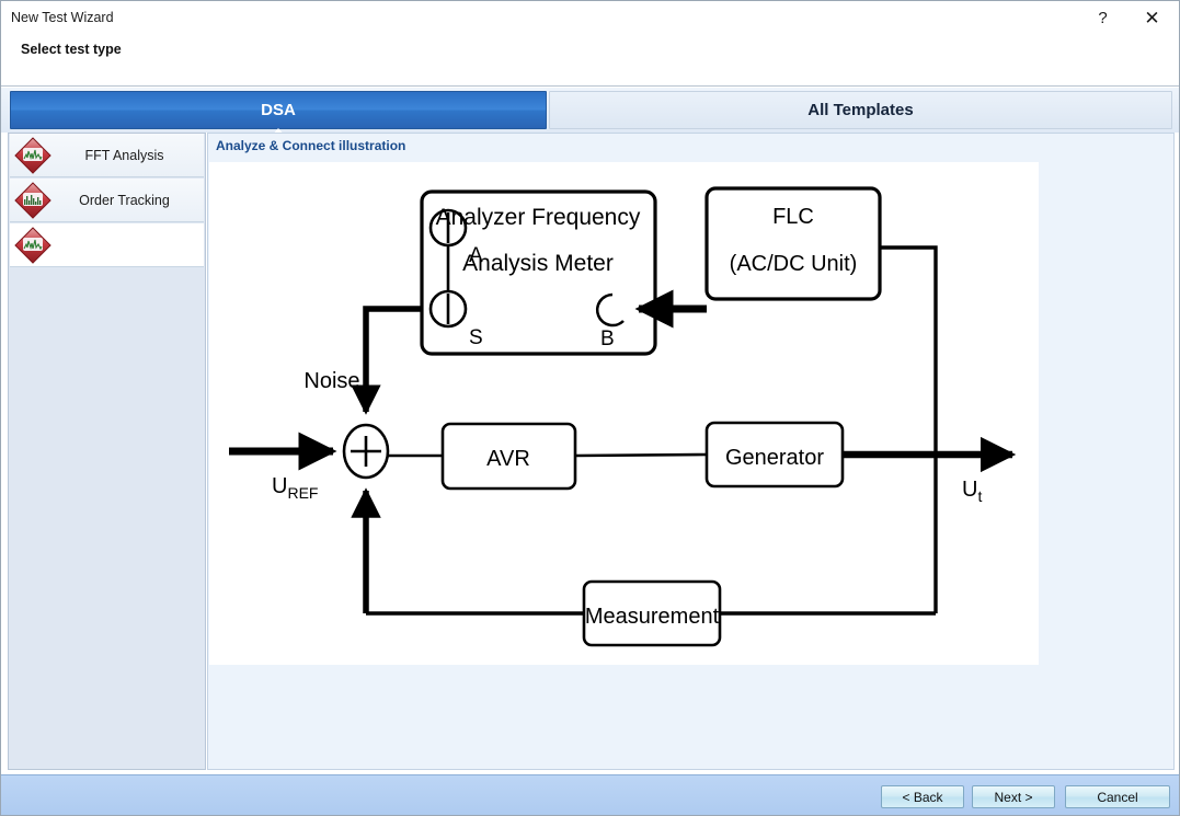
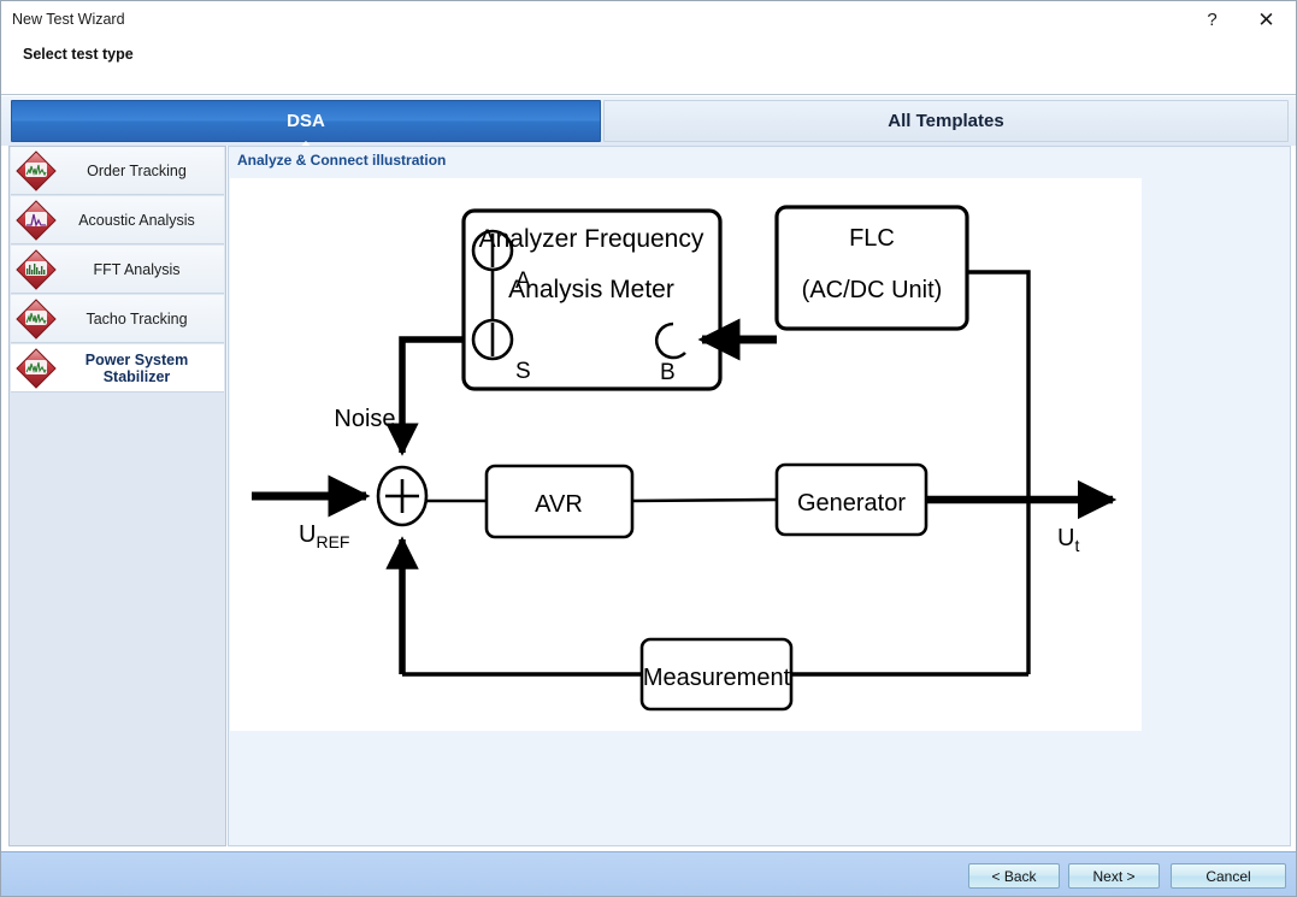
  New Test Wizard
  ?
  ✕
  Select test type
  DSA
  All Templates
- FFT Analysis
+ Order Tracking
+ Acoustic Analysis
- Order Tracking
+ FFT Analysis
+ Tacho Tracking
+ Power System
+ Stabilizer
  Analyze & Connect illustration
  Analyzer Frequency
  Analysis Meter
  A
  S
  B
  FLC
  (AC/DC Unit)
  AVR
  Generator
  Measurement
  Noise
  UREF
  Ut
  < Back
  Next >
  Cancel
